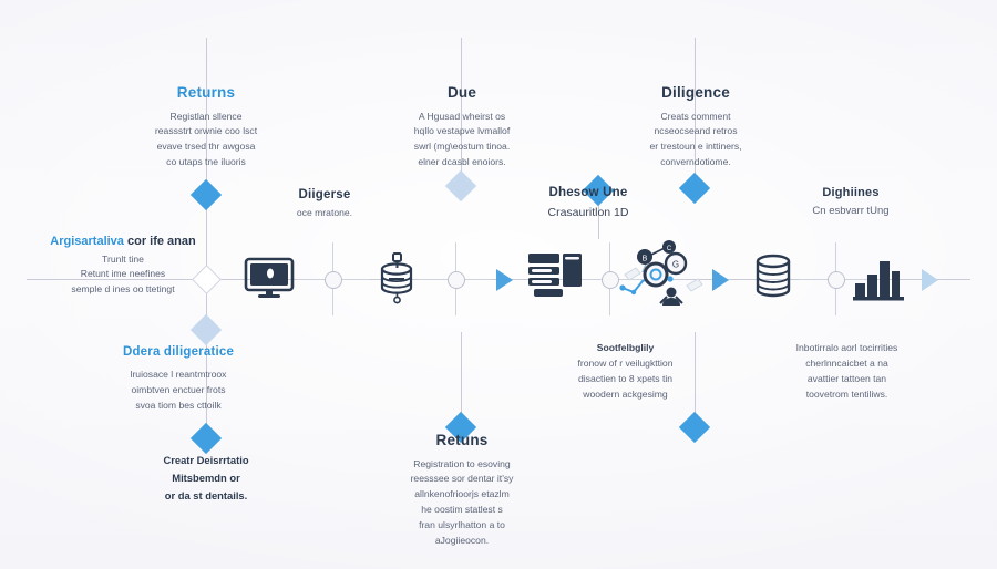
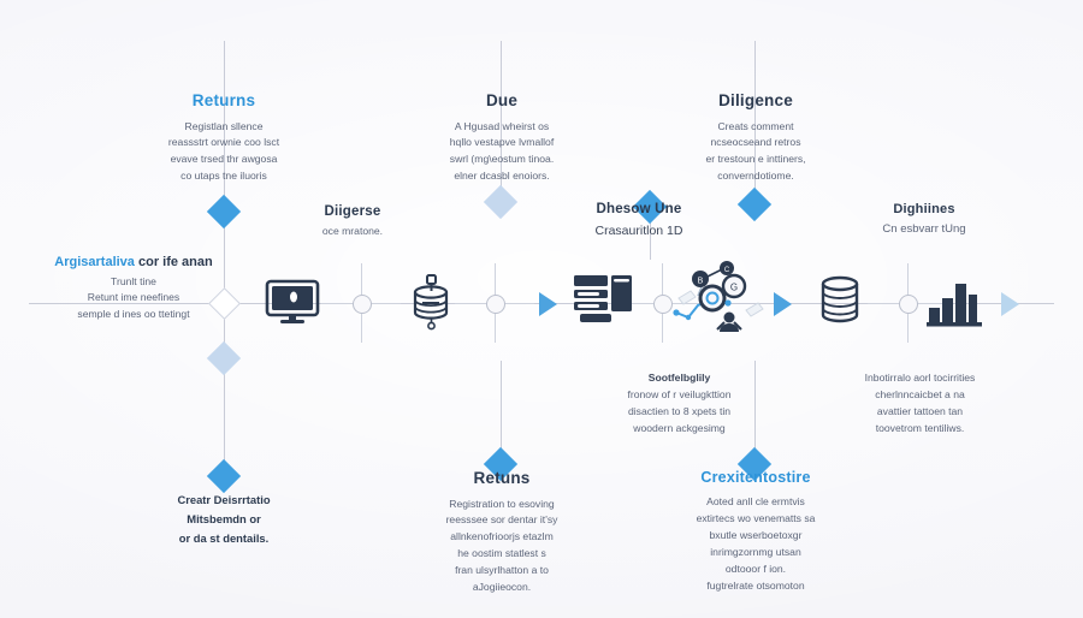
  G
  Returns
  Registlan sllence
  reassstrt orwnie coo lsct
  evave trsed thr awgosa
  co utaps tne iluoris
  Due
  A Hgusad wheirst os
  hqllo vestapve lvmallof
  swrl (mg\eostum tinoa.
  elner dcasbl enoiors.
  Diligence
  Creats comment
  ncseocseand retros
  er trestoun e inttiners,
  converndotiome.
  Argisartaliva cor ife anan
  Trunlt tine
  Retunt ime neefines
  semple d ines oo ttetingt
  Diigerse
  oce mratone.
  Dhesow Une
  Crasauritlon 1D
  Dighiines
  Cn esbvarr tUng
- Ddera diligeratice
- lruiosace l reantmtroox
- oimbtven enctuer frots
- svoa tiom bes cttoilk
  Sootfelbglily
  fronow of r veilugkttion
  disactien to 8 xpets tin
  woodern ackgesimg
  Inbotirralo aorl tocirrities
  cherlnncaicbet a na
  avattier tattoen tan
  toovetrom tentiliws.
  Creatr Deisrrtatio
  Mitsbemdn or
  or da st dentails.
  Retuns
  Registration to esoving
  reesssee sor dentar it'sy
  allnkenofrioorjs etazlm
  he oostim statlest s
  fran ulsyrlhatton a to
  aJogiieocon.
+ Crexitentostire
+ Aoted anll cle ermtvis
+ extirtecs wo venematts sa
+ bxutle wserboetoxgr
+ inrimgzornmg utsan
+ odtooor f ion.
+ fugtrelrate otsomoton
